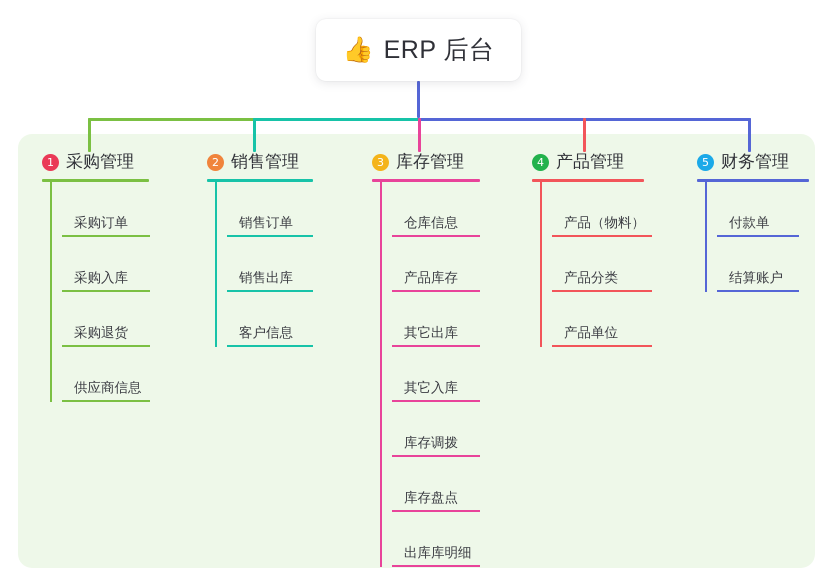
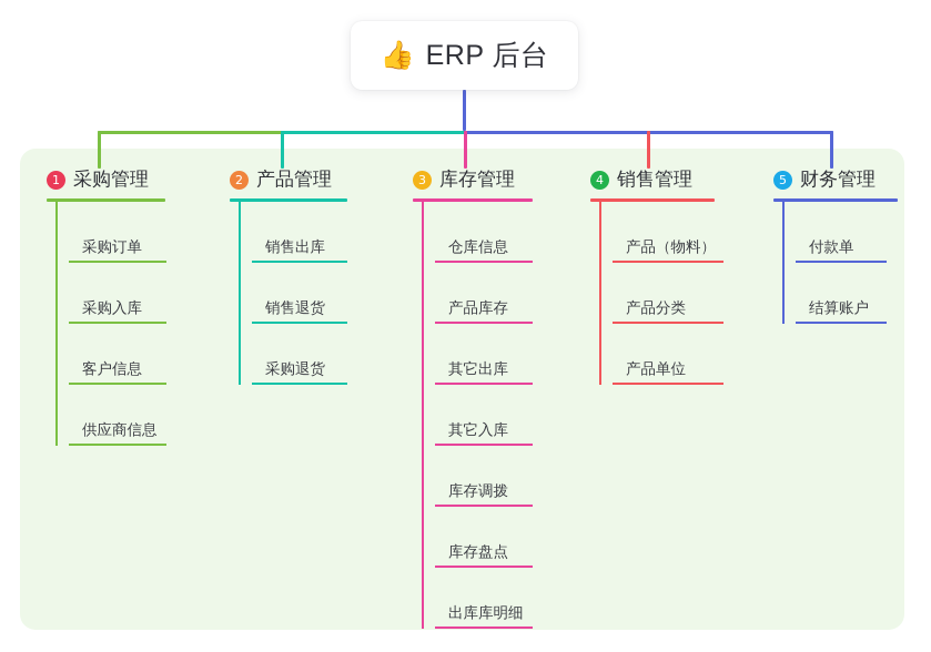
  👍
  ERP 后台
  1
  采购管理
  采购订单
  采购入库
- 采购退货
+ 客户信息
  供应商信息
  2
- 销售管理
+ 产品管理
- 销售订单
  销售出库
+ 销售退货
- 客户信息
+ 采购退货
  3
  库存管理
  仓库信息
  产品库存
  其它出库
  其它入库
  库存调拨
  库存盘点
  出库库明细
  4
- 产品管理
+ 销售管理
  产品（物料）
  产品分类
  产品单位
  5
  财务管理
  付款单
  结算账户
